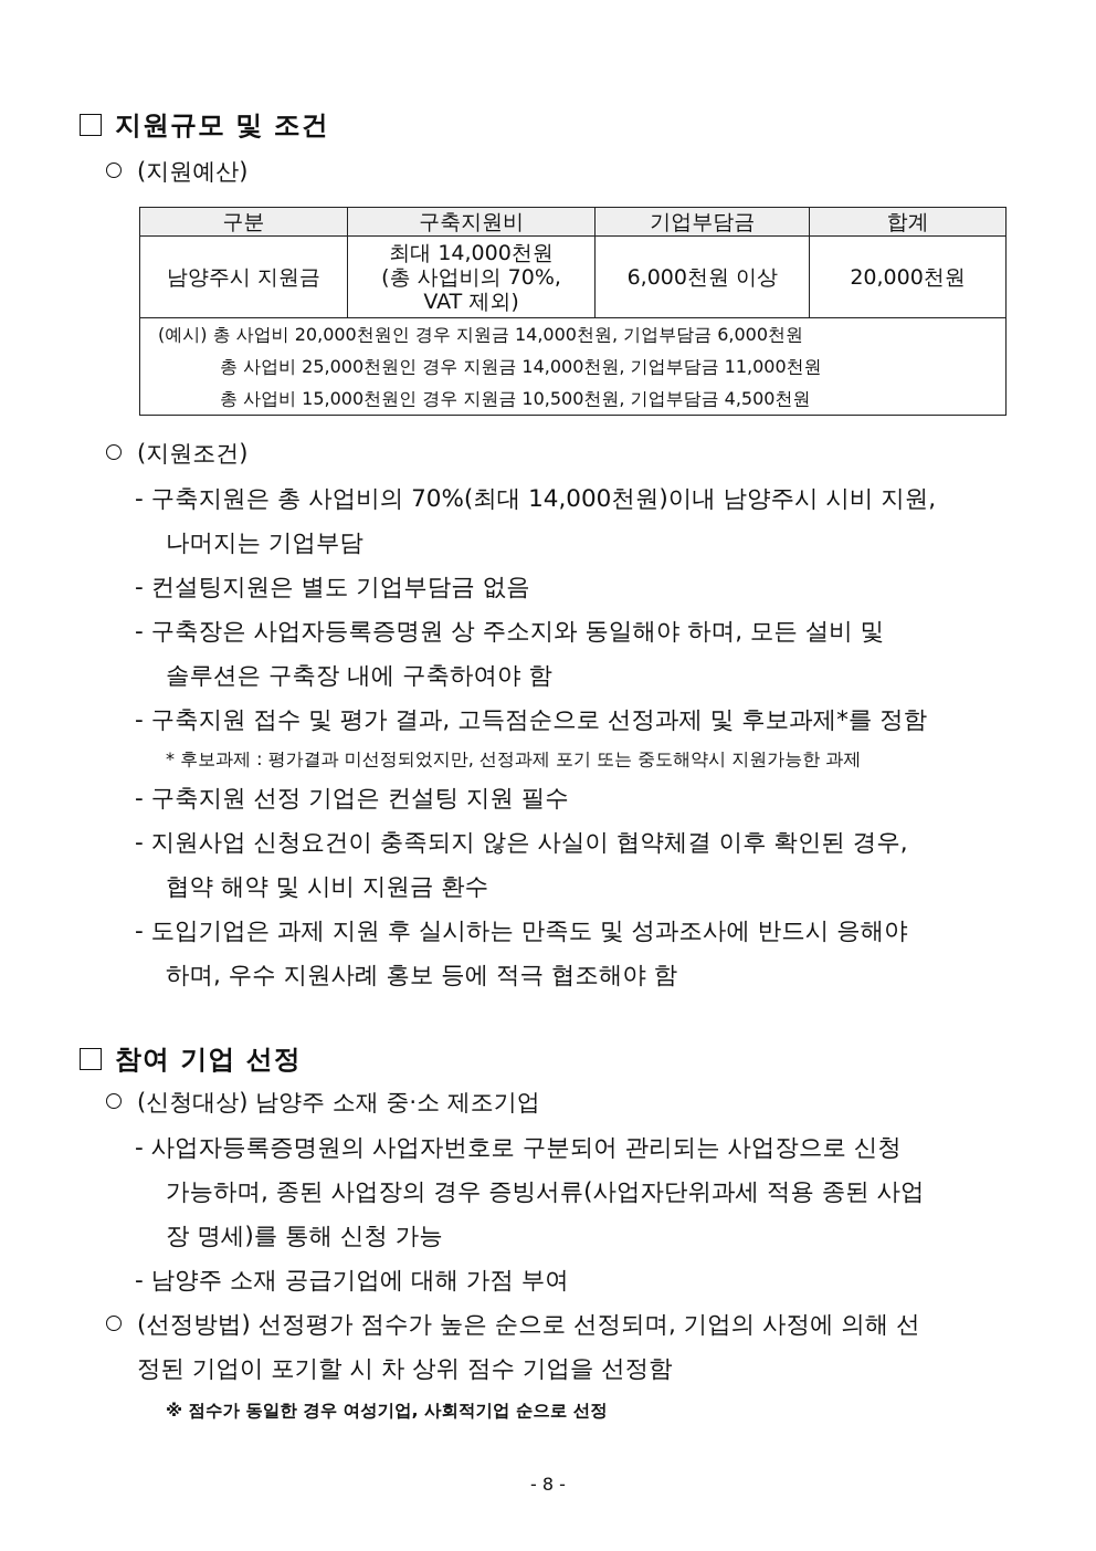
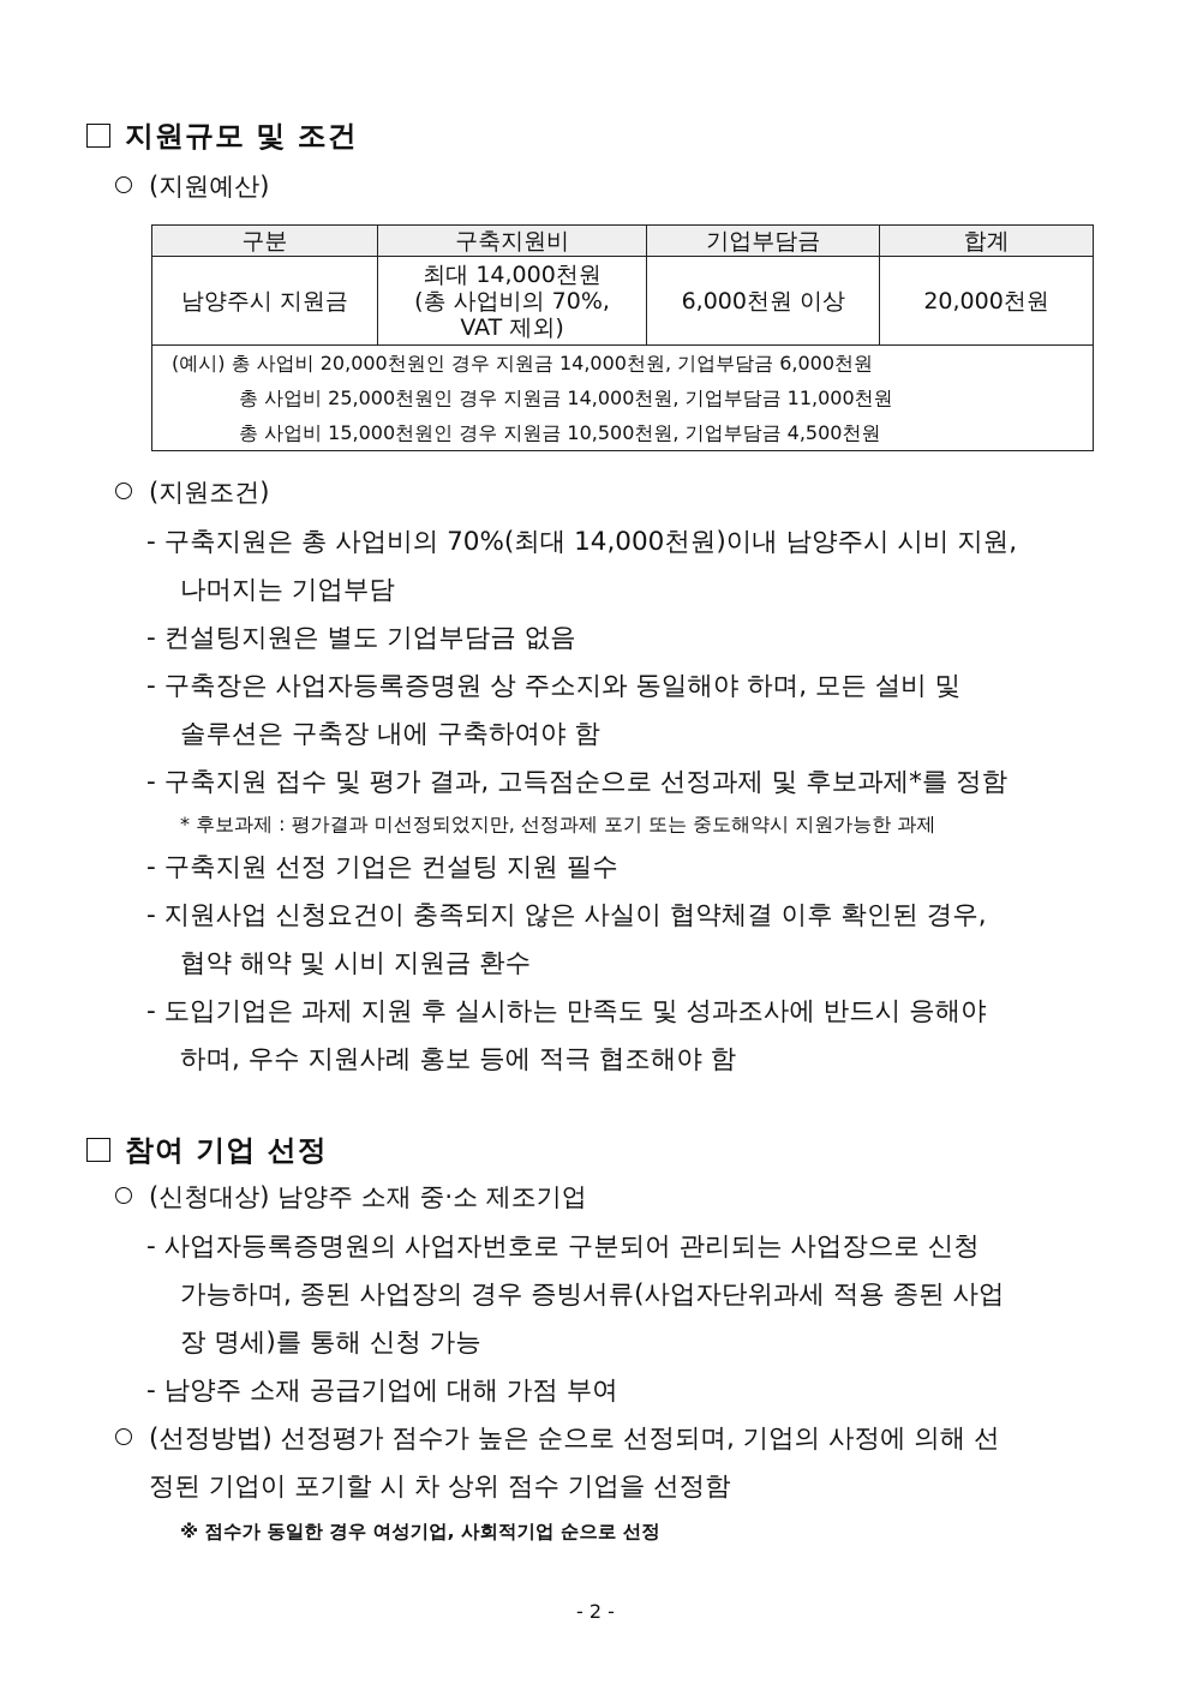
  지원규모 및 조건
  (지원예산)
  구분	구축지원비	기업부담금	합계
  남양주시 지원금	최대 14,000천원 (총 사업비의 70%, VAT 제외)	6,000천원 이상	20,000천원
  (예시) 총 사업비 20,000천원인 경우 지원금 14,000천원, 기업부담금 6,000천원 총 사업비 25,000천원인 경우 지원금 14,000천원, 기업부담금 11,000천원 총 사업비 15,000천원인 경우 지원금 10,500천원, 기업부담금 4,500천원
  (지원조건)
  - 구축지원은 총 사업비의 70%(최대 14,000천원)이내 남양주시 시비 지원,
  나머지는 기업부담
  - 컨설팅지원은 별도 기업부담금 없음
  - 구축장은 사업자등록증명원 상 주소지와 동일해야 하며, 모든 설비 및
  솔루션은 구축장 내에 구축하여야 함
  - 구축지원 접수 및 평가 결과, 고득점순으로 선정과제 및 후보과제*를 정함
  * 후보과제 : 평가결과 미선정되었지만, 선정과제 포기 또는 중도해약시 지원가능한 과제
  - 구축지원 선정 기업은 컨설팅 지원 필수
  - 지원사업 신청요건이 충족되지 않은 사실이 협약체결 이후 확인된 경우,
  협약 해약 및 시비 지원금 환수
  - 도입기업은 과제 지원 후 실시하는 만족도 및 성과조사에 반드시 응해야
  하며, 우수 지원사례 홍보 등에 적극 협조해야 함
  참여 기업 선정
  (신청대상) 남양주 소재 중·소 제조기업
  - 사업자등록증명원의 사업자번호로 구분되어 관리되는 사업장으로 신청
  가능하며, 종된 사업장의 경우 증빙서류(사업자단위과세 적용 종된 사업
  장 명세)를 통해 신청 가능
  - 남양주 소재 공급기업에 대해 가점 부여
  (선정방법) 선정평가 점수가 높은 순으로 선정되며, 기업의 사정에 의해 선
  정된 기업이 포기할 시 차 상위 점수 기업을 선정함
  ※ 점수가 동일한 경우 여성기업, 사회적기업 순으로 선정
- - 8 -
+ - 2 -
